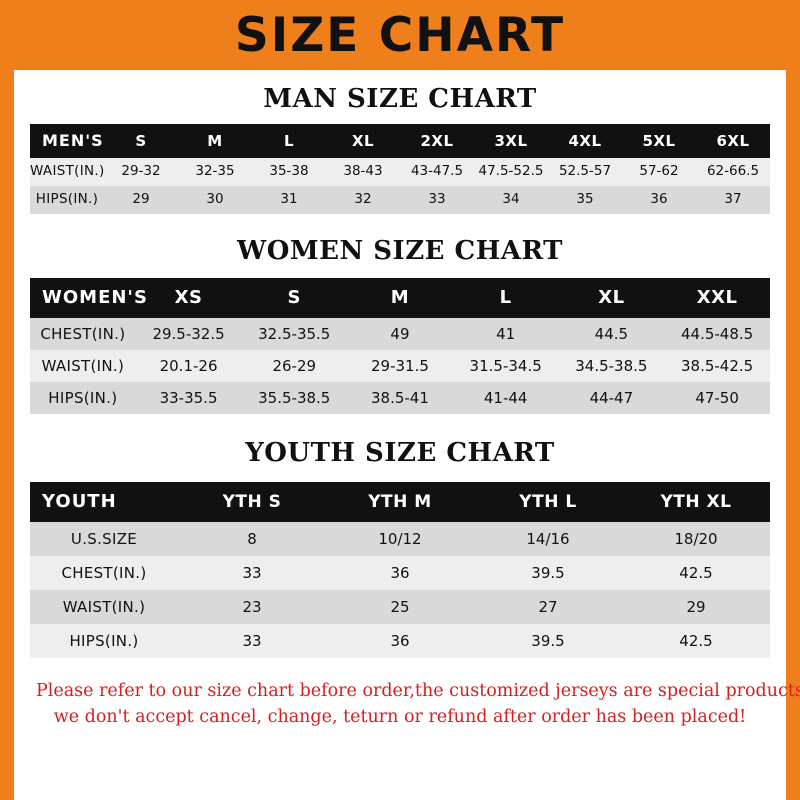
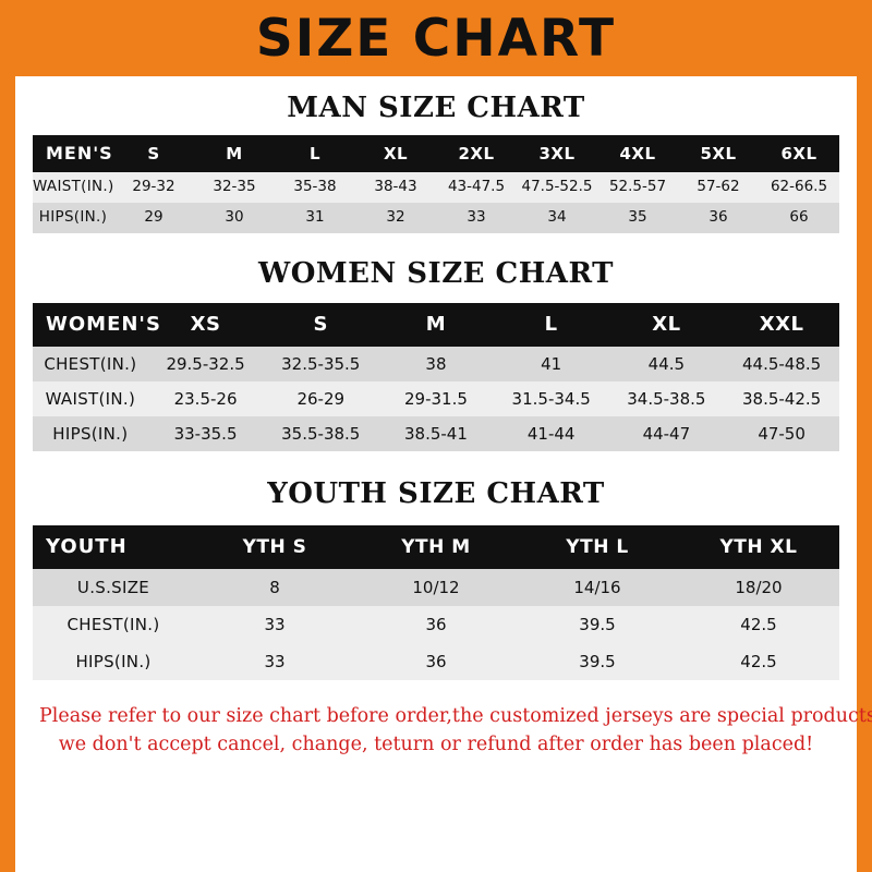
  SIZE CHART
  MAN SIZE CHART
  MEN'S	S	M	L	XL	2XL	3XL	4XL	5XL	6XL
  WAIST(IN.)	29-32	32-35	35-38	38-43	43-47.5	47.5-52.5	52.5-57	57-62	62-66.5
- HIPS(IN.)	29	30	31	32	33	34	35	36	37
+ HIPS(IN.)	29	30	31	32	33	34	35	36	66
  WOMEN SIZE CHART
  WOMEN'S	XS	S	M	L	XL	XXL
- CHEST(IN.)	29.5-32.5	32.5-35.5	49	41	44.5	44.5-48.5
+ CHEST(IN.)	29.5-32.5	32.5-35.5	38	41	44.5	44.5-48.5
- WAIST(IN.)	20.1-26	26-29	29-31.5	31.5-34.5	34.5-38.5	38.5-42.5
+ WAIST(IN.)	23.5-26	26-29	29-31.5	31.5-34.5	34.5-38.5	38.5-42.5
  HIPS(IN.)	33-35.5	35.5-38.5	38.5-41	41-44	44-47	47-50
  YOUTH SIZE CHART
  YOUTH	YTH S	YTH M	YTH L	YTH XL
  U.S.SIZE	8	10/12	14/16	18/20
  CHEST(IN.)	33	36	39.5	42.5
- WAIST(IN.)	23	25	27	29
  HIPS(IN.)	33	36	39.5	42.5
  Please refer to our size chart before order,the customized jerseys are special products
  we don't accept cancel, change, teturn or refund after order has been placed!
